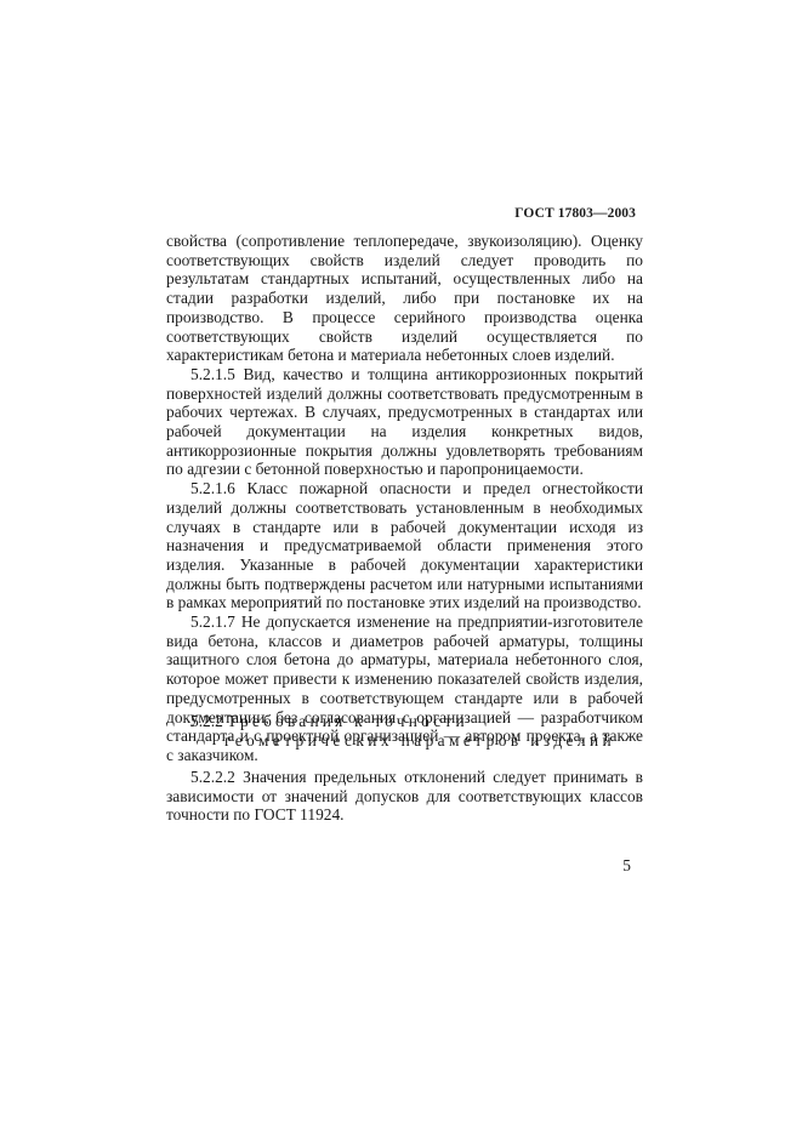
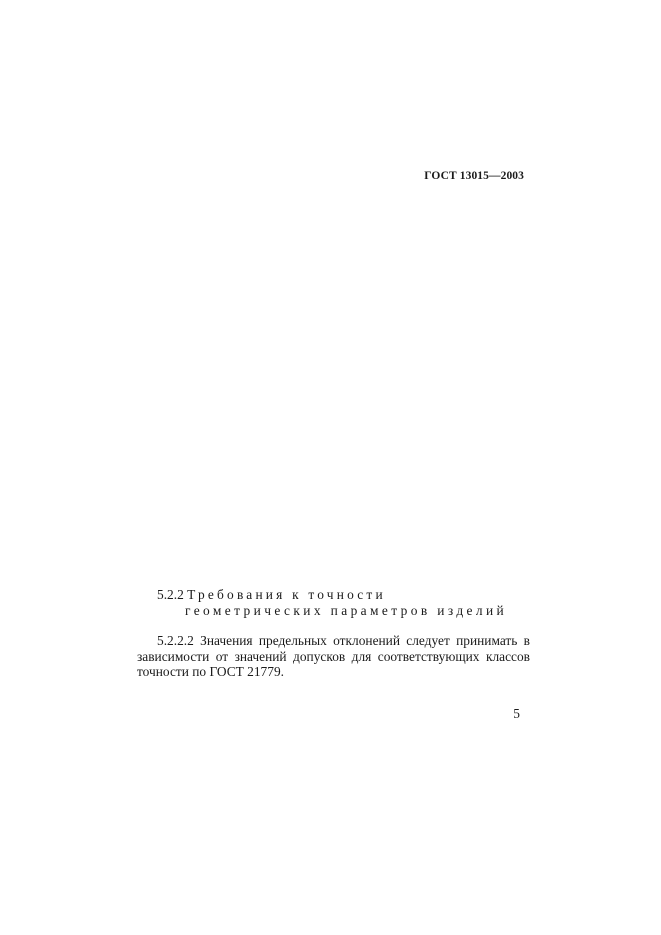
- ГОСТ 17803—2003
+ ГОСТ 13015—2003
- свойства (сопротивление теплопередаче, звукоизоляцию). Оценку соответствующих свойств изделий следует проводить по результатам стандартных испытаний, осуществленных либо на стадии разработки изделий, либо при постановке их на производство. В процессе серийного производства оценка соответствующих свойств изделий осуществляется по характеристикам бетона и материала небетонных слоев изделий.
- 5.2.1.5 Вид, качество и толщина антикоррозионных покрытий поверхностей изделий должны соответствовать предусмотренным в рабочих чертежах. В случаях, предусмотренных в стандартах или рабочей документации на изделия конкретных видов, антикоррозионные покрытия должны удовлетворять требованиям по адгезии с бетонной поверхностью и паропроницаемости.
- 5.2.1.6 Класс пожарной опасности и предел огнестойкости изделий должны соответствовать установленным в необходимых случаях в стандарте или в рабочей документации исходя из назначения и предусматриваемой области применения этого изделия. Указанные в рабочей документации характеристики должны быть подтверждены расчетом или натурными испытаниями в рамках мероприятий по постановке этих изделий на производство.
- 5.2.1.7 Не допускается изменение на предприятии-изготовителе вида бетона, классов и диаметров рабочей арматуры, толщины защитного слоя бетона до арматуры, материала небетонного слоя, которое может привести к изменению показателей свойств изделия, предусмотренных в соответствующем стандарте или в рабочей документации, без согласования с организацией — разработчиком стандарта и с проектной организацией — автором проекта, а также с заказчиком.
  5.2.2 Требования к точности
  геометрических параметров изделий
- 5.2.2.2 Значения предельных отклонений следует принимать в зависимости от значений допусков для соответствующих классов точности по ГОСТ 11924.
+ 5.2.2.2 Значения предельных отклонений следует принимать в зависимости от значений допусков для соответствующих классов точности по ГОСТ 21779.
  5
